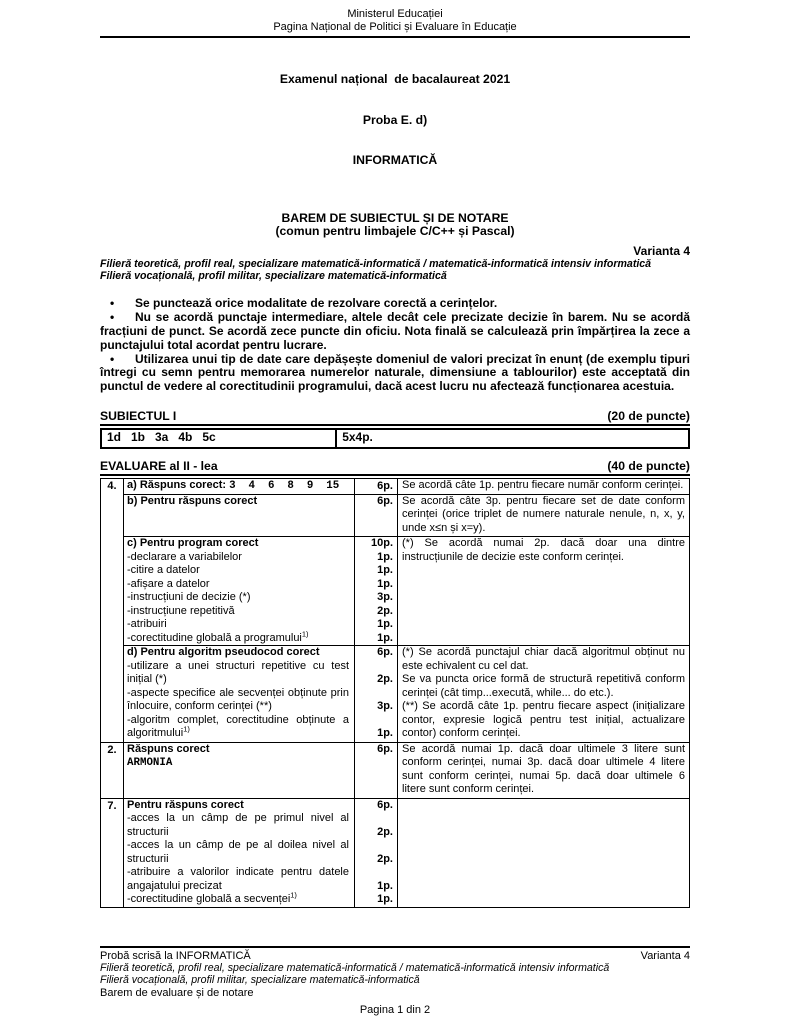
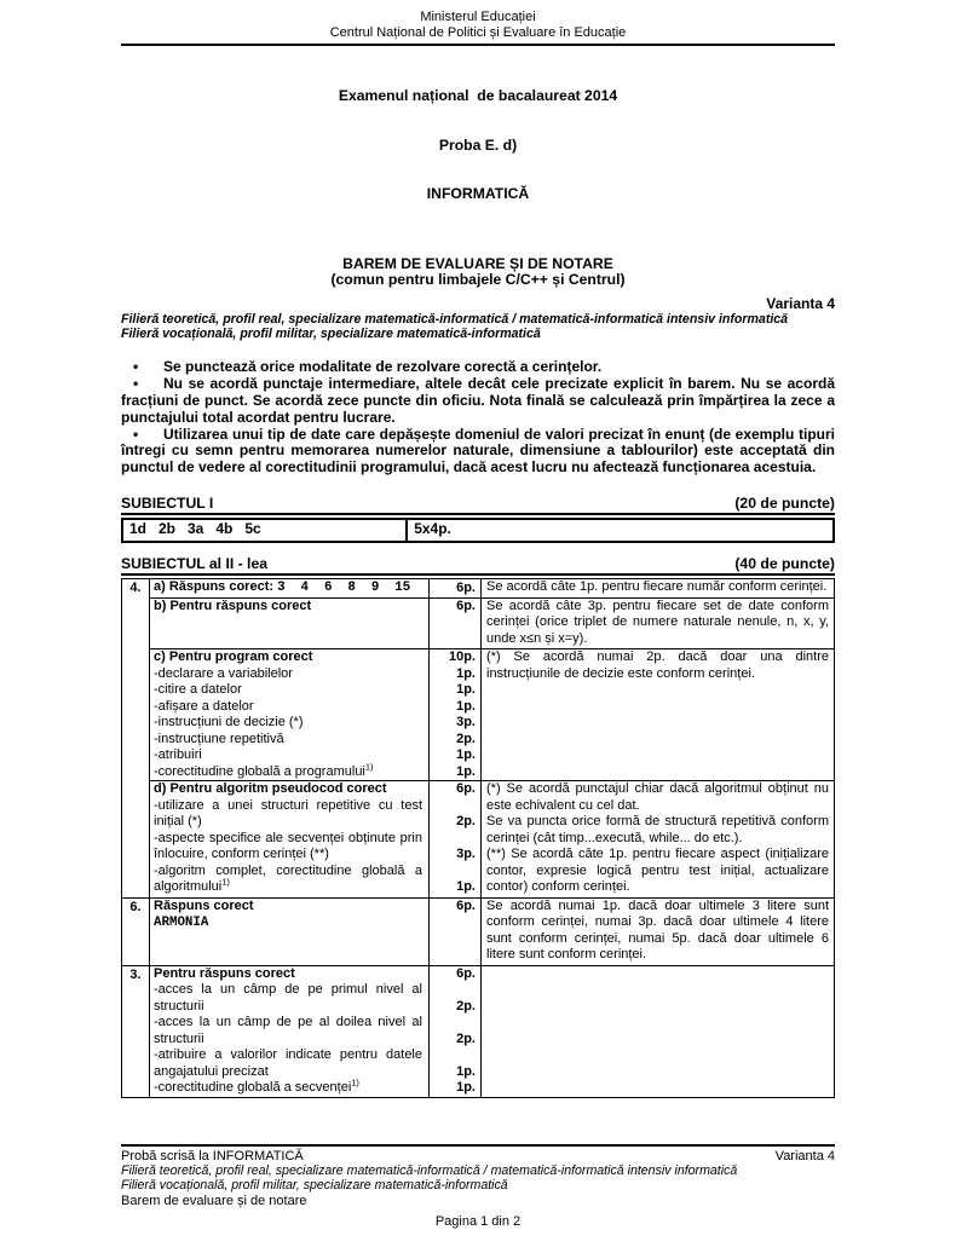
  Ministerul Educației
- Pagina Național de Politici și Evaluare în Educație
+ Centrul Național de Politici și Evaluare în Educație
- Examenul național de bacalaureat 2021
+ Examenul național de bacalaureat 2014
  Proba E. d)
  INFORMATICĂ
- BAREM DE SUBIECTUL ȘI DE NOTARE
+ BAREM DE EVALUARE ȘI DE NOTARE
- (comun pentru limbajele C/C++ și Pascal)
+ (comun pentru limbajele C/C++ și Centrul)
  Varianta 4
  Filieră teoretică, profil real, specializare matematică-informatică / matematică-informatică intensiv informatică
  Filieră vocațională, profil militar, specializare matematică-informatică
  • Se punctează orice modalitate de rezolvare corectă a cerințelor.
- • Nu se acordă punctaje intermediare, altele decât cele precizate decizie în barem. Nu se acordă fracțiuni de punct. Se acordă zece puncte din oficiu. Nota finală se calculează prin împărțirea la zece a punctajului total acordat pentru lucrare.
+ • Nu se acordă punctaje intermediare, altele decât cele precizate explicit în barem. Nu se acordă fracțiuni de punct. Se acordă zece puncte din oficiu. Nota finală se calculează prin împărțirea la zece a punctajului total acordat pentru lucrare.
  • Utilizarea unui tip de date care depășește domeniul de valori precizat în enunț (de exemplu tipuri întregi cu semn pentru memorarea numerelor naturale, dimensiune a tablourilor) este acceptată din punctul de vedere al corectitudinii programului, dacă acest lucru nu afectează funcționarea acestuia.
  SUBIECTUL I
  (20 de puncte)
- 1d 1b 3a 4b 5c	5x4p.
+ 1d 2b 3a 4b 5c	5x4p.
- EVALUARE al II - lea
+ SUBIECTUL al II - lea
  (40 de puncte)
  4.	a) Răspuns corect: 3 4 6 8 9 15 6p.	Se acordă câte 1p. pentru fiecare număr conform cerinței.
  b) Pentru răspuns corect 6p.	Se acordă câte 3p. pentru fiecare set de date conform cerinței (orice triplet de numere naturale nenule, n, x, y, unde x≤n și x=y).
  c) Pentru program corect 10p. -declarare a variabilelor 1p. -citire a datelor 1p. -afișare a datelor 1p. -instrucțiuni de decizie (*) 3p. -instrucțiune repetitivă 2p. -atribuiri 1p. -corectitudine globală a programului1) 1p.	(*) Se acordă numai 2p. dacă doar una dintre instrucțiunile de decizie este conform cerinței.
- d) Pentru algoritm pseudocod corect 6p. -utilizare a unei structuri repetitive cu test inițial (*) 2p. -aspecte specifice ale secvenței obținute prin înlocuire, conform cerinței (**) 3p. -algoritm complet, corectitudine obținute a algoritmului1) 1p.	(*) Se acordă punctajul chiar dacă algoritmul obținut nu este echivalent cu cel dat. Se va puncta orice formă de structură repetitivă conform cerinței (cât timp...execută, while... do etc.). (**) Se acordă câte 1p. pentru fiecare aspect (inițializare contor, expresie logică pentru test inițial, actualizare contor) conform cerinței.
+ d) Pentru algoritm pseudocod corect 6p. -utilizare a unei structuri repetitive cu test inițial (*) 2p. -aspecte specifice ale secvenței obținute prin înlocuire, conform cerinței (**) 3p. -algoritm complet, corectitudine globală a algoritmului1) 1p.	(*) Se acordă punctajul chiar dacă algoritmul obținut nu este echivalent cu cel dat. Se va puncta orice formă de structură repetitivă conform cerinței (cât timp...execută, while... do etc.). (**) Se acordă câte 1p. pentru fiecare aspect (inițializare contor, expresie logică pentru test inițial, actualizare contor) conform cerinței.
- 2.	Răspuns corect 6p. ARMONIA	Se acordă numai 1p. dacă doar ultimele 3 litere sunt conform cerinței, numai 3p. dacă doar ultimele 4 litere sunt conform cerinței, numai 5p. dacă doar ultimele 6 litere sunt conform cerinței.
+ 6.	Răspuns corect 6p. ARMONIA	Se acordă numai 1p. dacă doar ultimele 3 litere sunt conform cerinței, numai 3p. dacă doar ultimele 4 litere sunt conform cerinței, numai 5p. dacă doar ultimele 6 litere sunt conform cerinței.
- 7.	Pentru răspuns corect 6p. -acces la un câmp de pe primul nivel al structurii 2p. -acces la un câmp de pe al doilea nivel al structurii 2p. -atribuire a valorilor indicate pentru datele angajatului precizat 1p. -corectitudine globală a secvenței1) 1p.
+ 3.	Pentru răspuns corect 6p. -acces la un câmp de pe primul nivel al structurii 2p. -acces la un câmp de pe al doilea nivel al structurii 2p. -atribuire a valorilor indicate pentru datele angajatului precizat 1p. -corectitudine globală a secvenței1) 1p.
  Probă scrisă la INFORMATICĂ
  Varianta 4
  Filieră teoretică, profil real, specializare matematică-informatică / matematică-informatică intensiv informatică
  Filieră vocațională, profil militar, specializare matematică-informatică
  Barem de evaluare și de notare
  Pagina 1 din 2
